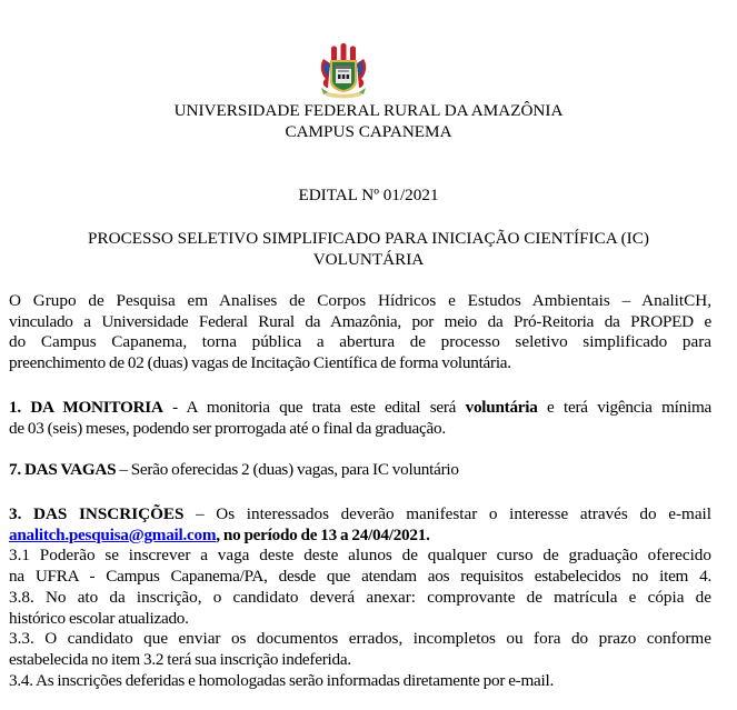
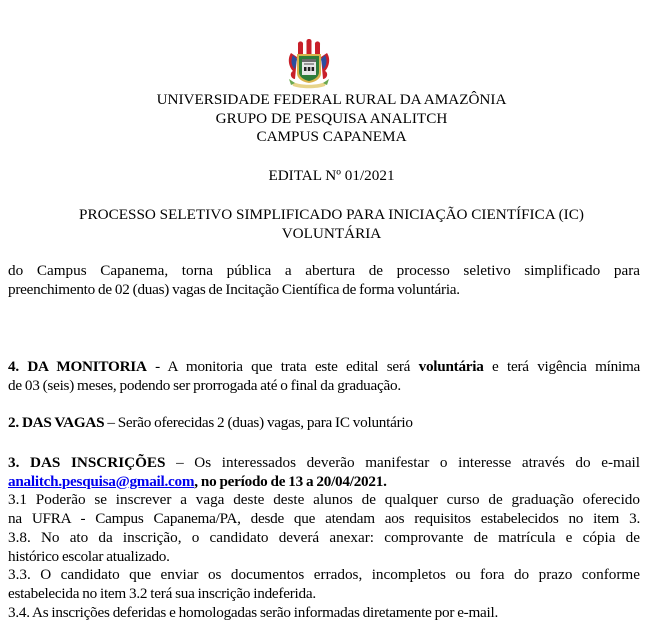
  UNIVERSIDADE FEDERAL RURAL DA AMAZÔNIA
+ GRUPO DE PESQUISA ANALITCH
  CAMPUS CAPANEMA
  EDITAL Nº 01/2021
  PROCESSO SELETIVO SIMPLIFICADO PARA INICIAÇÃO CIENTÍFICA (IC)
  VOLUNTÁRIA
- O Grupo de Pesquisa em Analises de Corpos Hídricos e Estudos Ambientais – AnalitCH,
- vinculado a Universidade Federal Rural da Amazônia, por meio da Pró-Reitoria da PROPED e
  do Campus Capanema, torna pública a abertura de processo seletivo simplificado para
  preenchimento de 02 (duas) vagas de Incitação Científica de forma voluntária.
- 1. DA MONITORIA - A monitoria que trata este edital será voluntária e terá vigência mínima
+ 4. DA MONITORIA - A monitoria que trata este edital será voluntária e terá vigência mínima
  de 03 (seis) meses, podendo ser prorrogada até o final da graduação.
- 7. DAS VAGAS – Serão oferecidas 2 (duas) vagas, para IC voluntário
+ 2. DAS VAGAS – Serão oferecidas 2 (duas) vagas, para IC voluntário
  3. DAS INSCRIÇÕES – Os interessados deverão manifestar o interesse através do e-mail
- analitch.pesquisa@gmail.com, no período de 13 a 24/04/2021.
+ analitch.pesquisa@gmail.com, no período de 13 a 20/04/2021.
  3.1 Poderão se inscrever a vaga deste deste alunos de qualquer curso de graduação oferecido
- na UFRA - Campus Capanema/PA, desde que atendam aos requisitos estabelecidos no item 4.
+ na UFRA - Campus Capanema/PA, desde que atendam aos requisitos estabelecidos no item 3.
  3.8. No ato da inscrição, o candidato deverá anexar: comprovante de matrícula e cópia de
  histórico escolar atualizado.
  3.3. O candidato que enviar os documentos errados, incompletos ou fora do prazo conforme
  estabelecida no item 3.2 terá sua inscrição indeferida.
  3.4. As inscrições deferidas e homologadas serão informadas diretamente por e-mail.
